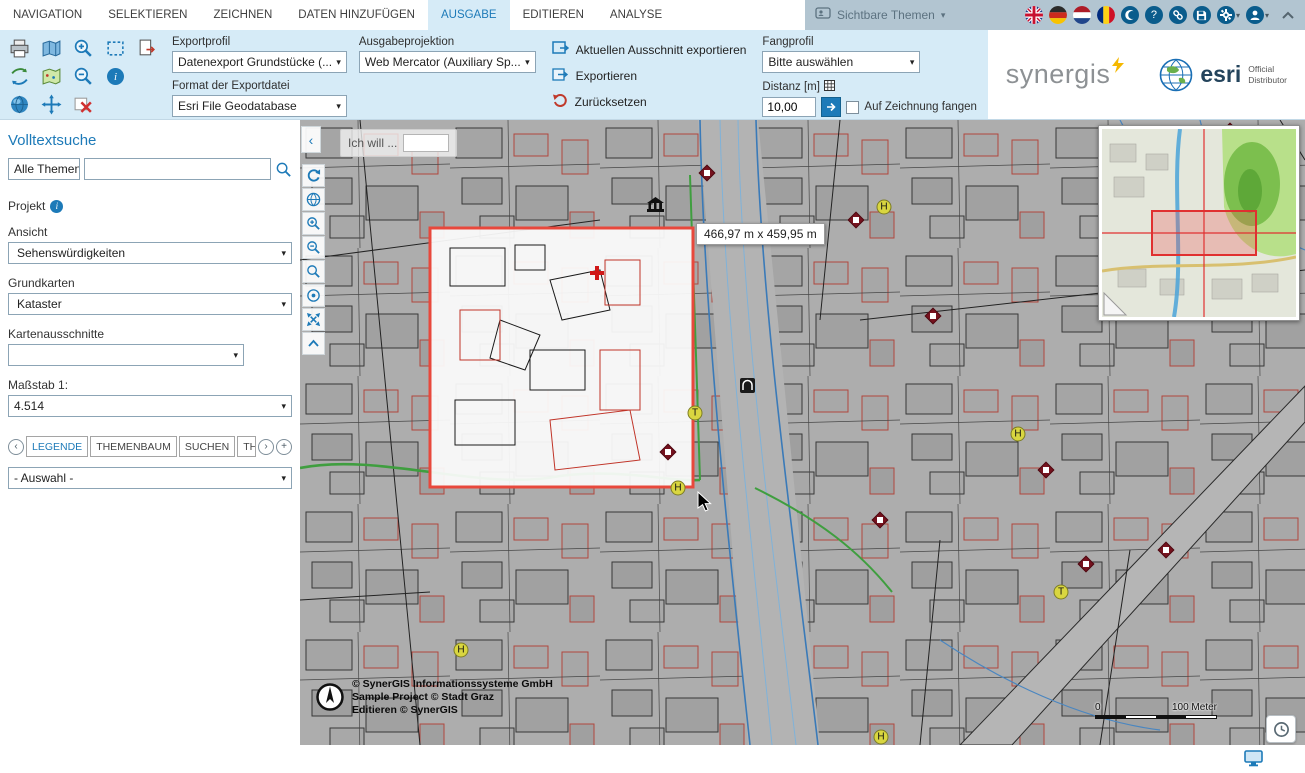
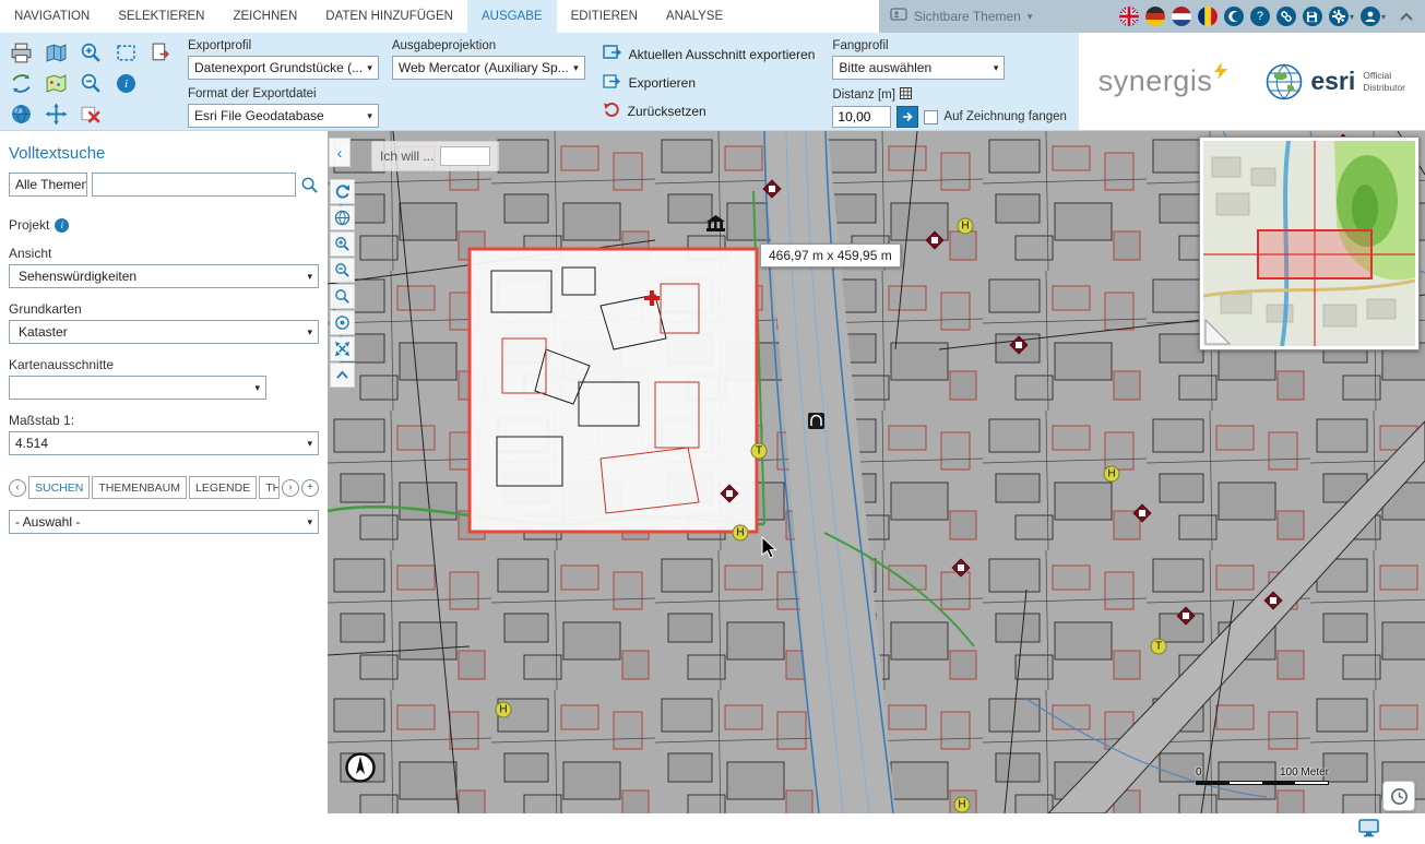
  NAVIGATION
  SELEKTIEREN
  ZEICHNEN
  DATEN HINZUFÜGEN
  AUSGABE
  EDITIEREN
  ANALYSE
  Sichtbare Themen
  ▾
  ?
  ▾
  ▾
  i
  Exportprofil
  Datenexport Grundstücke (...
  ▾
  Format der Exportdatei
  Esri File Geodatabase
  ▾
  Ausgabeprojektion
  Web Mercator (Auxiliary Sp...
  ▾
  Aktuellen Ausschnitt exportieren
  Exportieren
  Zurücksetzen
  Fangprofil
  Bitte auswählen
  ▾
  Distanz [m]
  10,00
  Auf Zeichnung fangen
  synergis
  esri
  Official
  Distributor
  Volltextsuche
  Alle Themen
  Projekt
  i
  Ansicht
  Sehenswürdigkeiten
  ▾
  Grundkarten
  Kataster
  ▾
  Kartenausschnitte
  ▾
  Maßstab 1:
  4.514
  ▾
  ‹
- LEGENDE
+ SUCHEN
  THEMENBAUM
- SUCHEN
+ LEGENDE
  ›
  +
  - Auswahl -
  ▾
  H
  T
  H
  H
  H
  T
  H
  ‹
  Ich will ...
  466,97 m x 459,95 m
  0
  100 Meter
- © SynerGIS Informationssysteme GmbH
- Sample Project © Stadt Graz
- Editieren © SynerGIS
